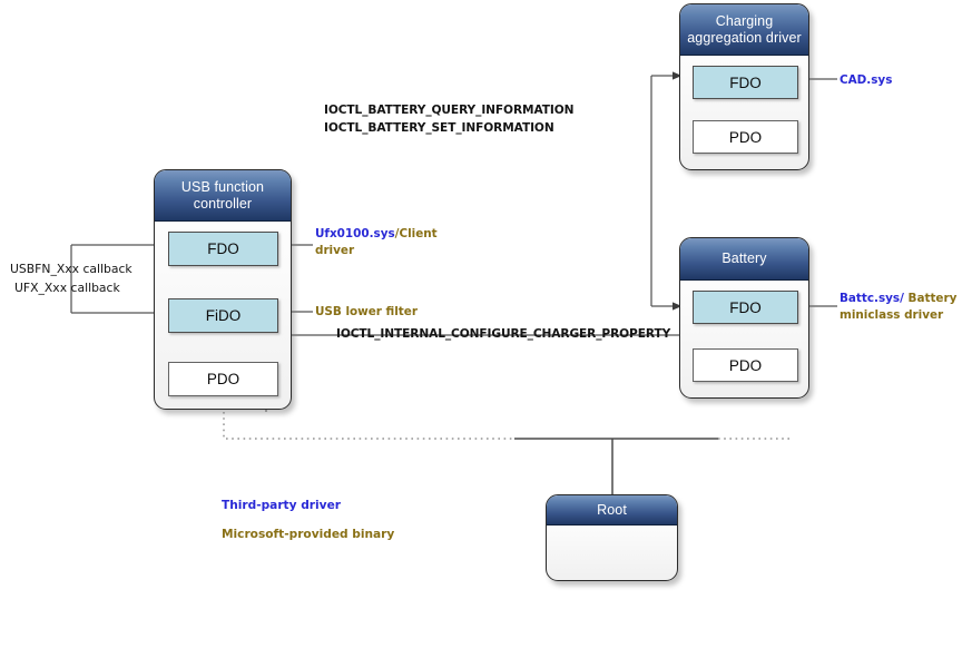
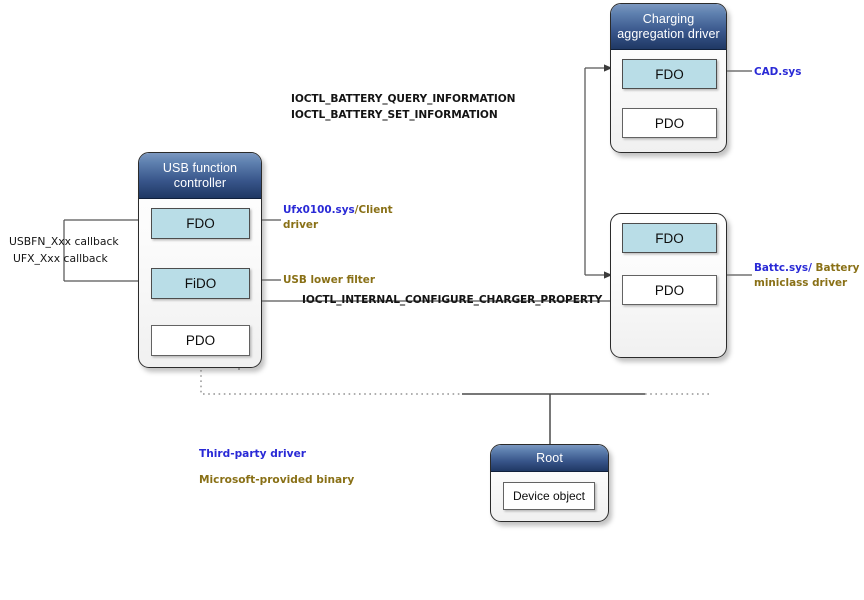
  USB function controller
  FDO
  FiDO
  PDO
  Charging aggregation driver
  FDO
  PDO
- Battery
  FDO
  PDO
  Root
+ Device object
  IOCTL_BATTERY_QUERY_INFORMATION
  IOCTL_BATTERY_SET_INFORMATION
  IOCTL_INTERNAL_CONFIGURE_CHARGER_PROPERTY
  USBFN_Xxx callback
  UFX_Xxx callback
  Ufx0100.sys/Client driver
  USB lower filter
  CAD.sys
  Battc.sys/ Battery miniclass driver
  Third-party driver
  Microsoft-provided binary
